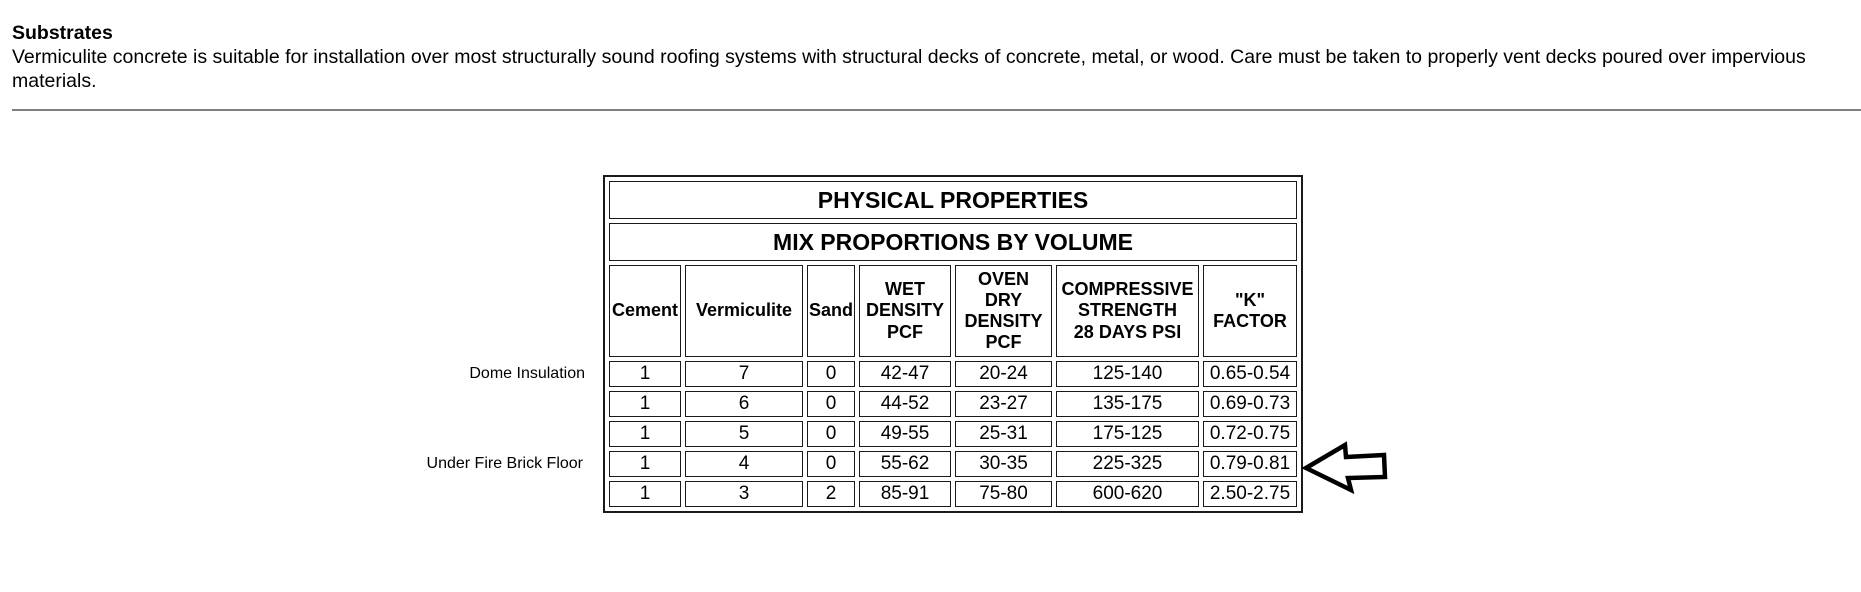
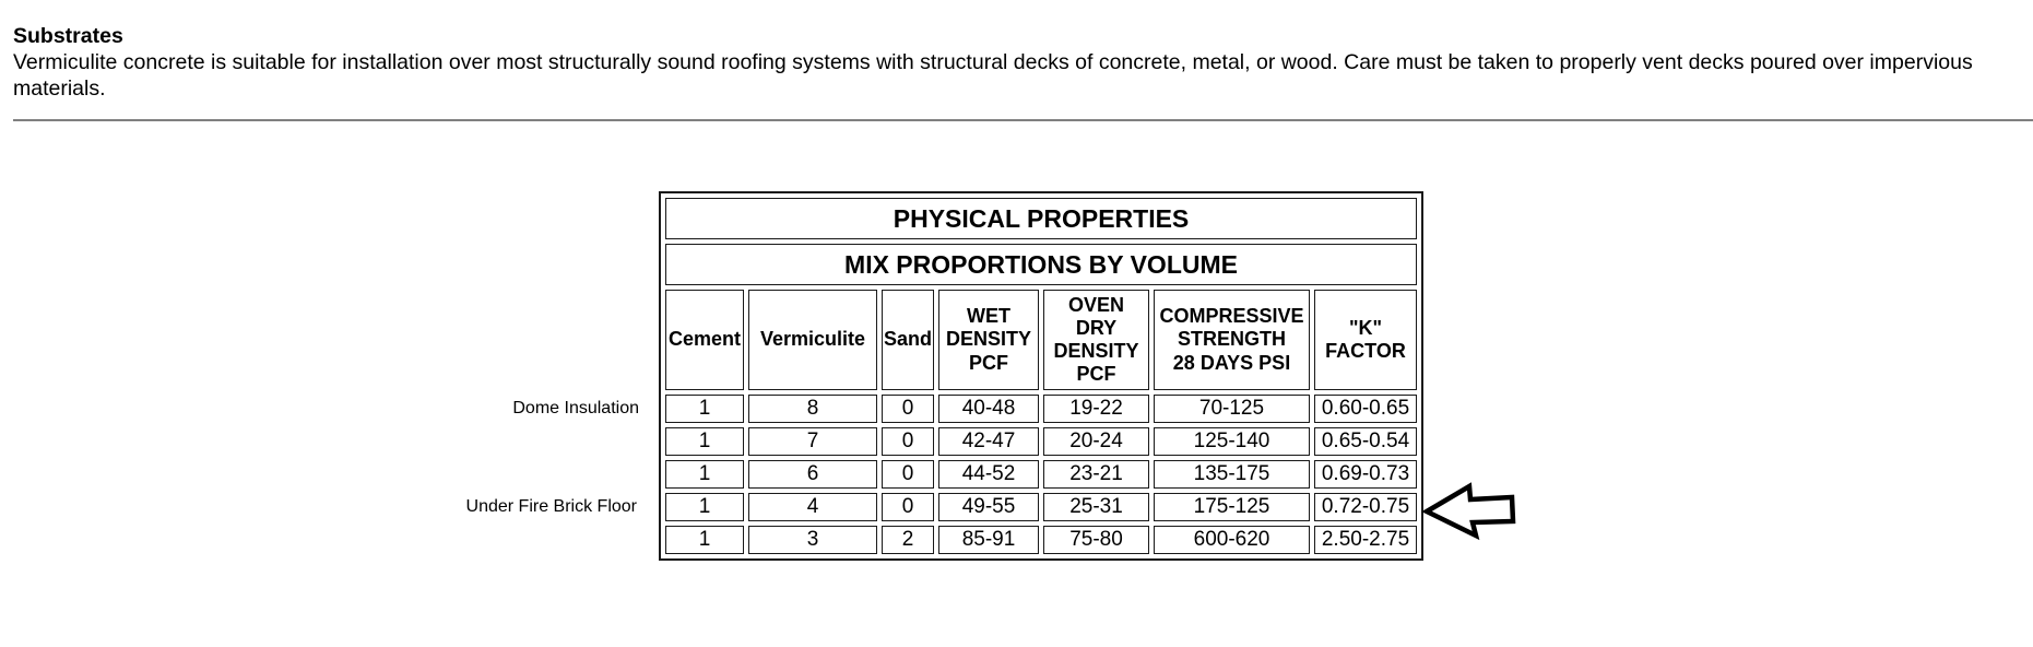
  Substrates
  Vermiculite concrete is suitable for installation over most structurally sound roofing systems with structural decks of concrete, metal, or wood. Care must be taken to properly vent decks poured over impervious materials.
  PHYSICAL PROPERTIES
  MIX PROPORTIONS BY VOLUME
  Cement	Vermiculite	Sand	WET DENSITY PCF	OVEN DRY DENSITY PCF	COMPRESSIVE STRENGTH 28 DAYS PSI	"K" FACTOR
+ 1	8	0	40-48	19-22	70-125	0.60-0.65
  1	7	0	42-47	20-24	125-140	0.65-0.54
- 1	6	0	44-52	23-27	135-175	0.69-0.73
+ 1	6	0	44-52	23-21	135-175	0.69-0.73
- 1	5	0	49-55	25-31	175-125	0.72-0.75
+ 1	4	0	49-55	25-31	175-125	0.72-0.75
- 1	4	0	55-62	30-35	225-325	0.79-0.81
  1	3	2	85-91	75-80	600-620	2.50-2.75
  Dome Insulation
  Under Fire Brick Floor
